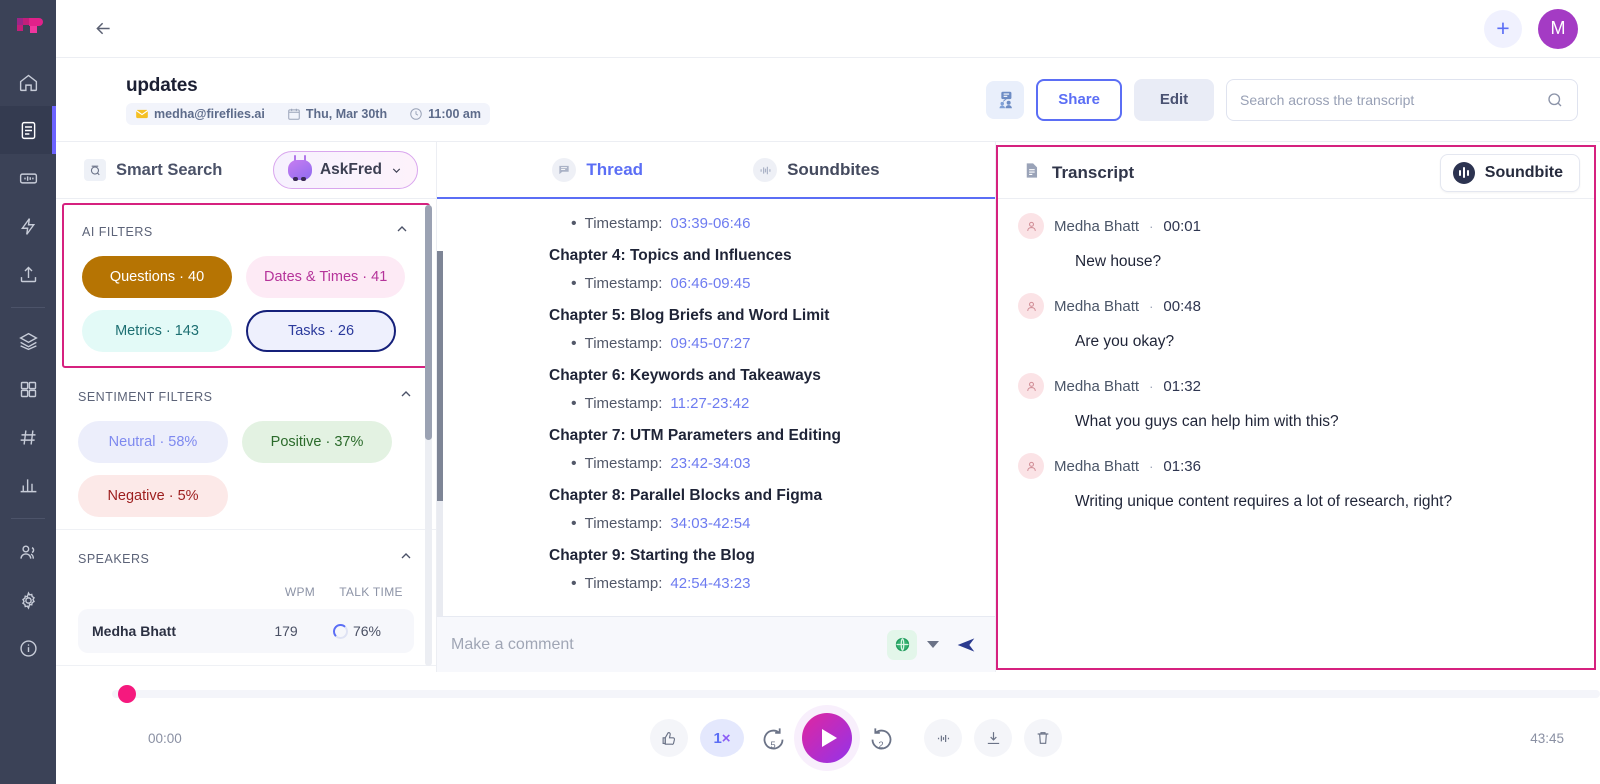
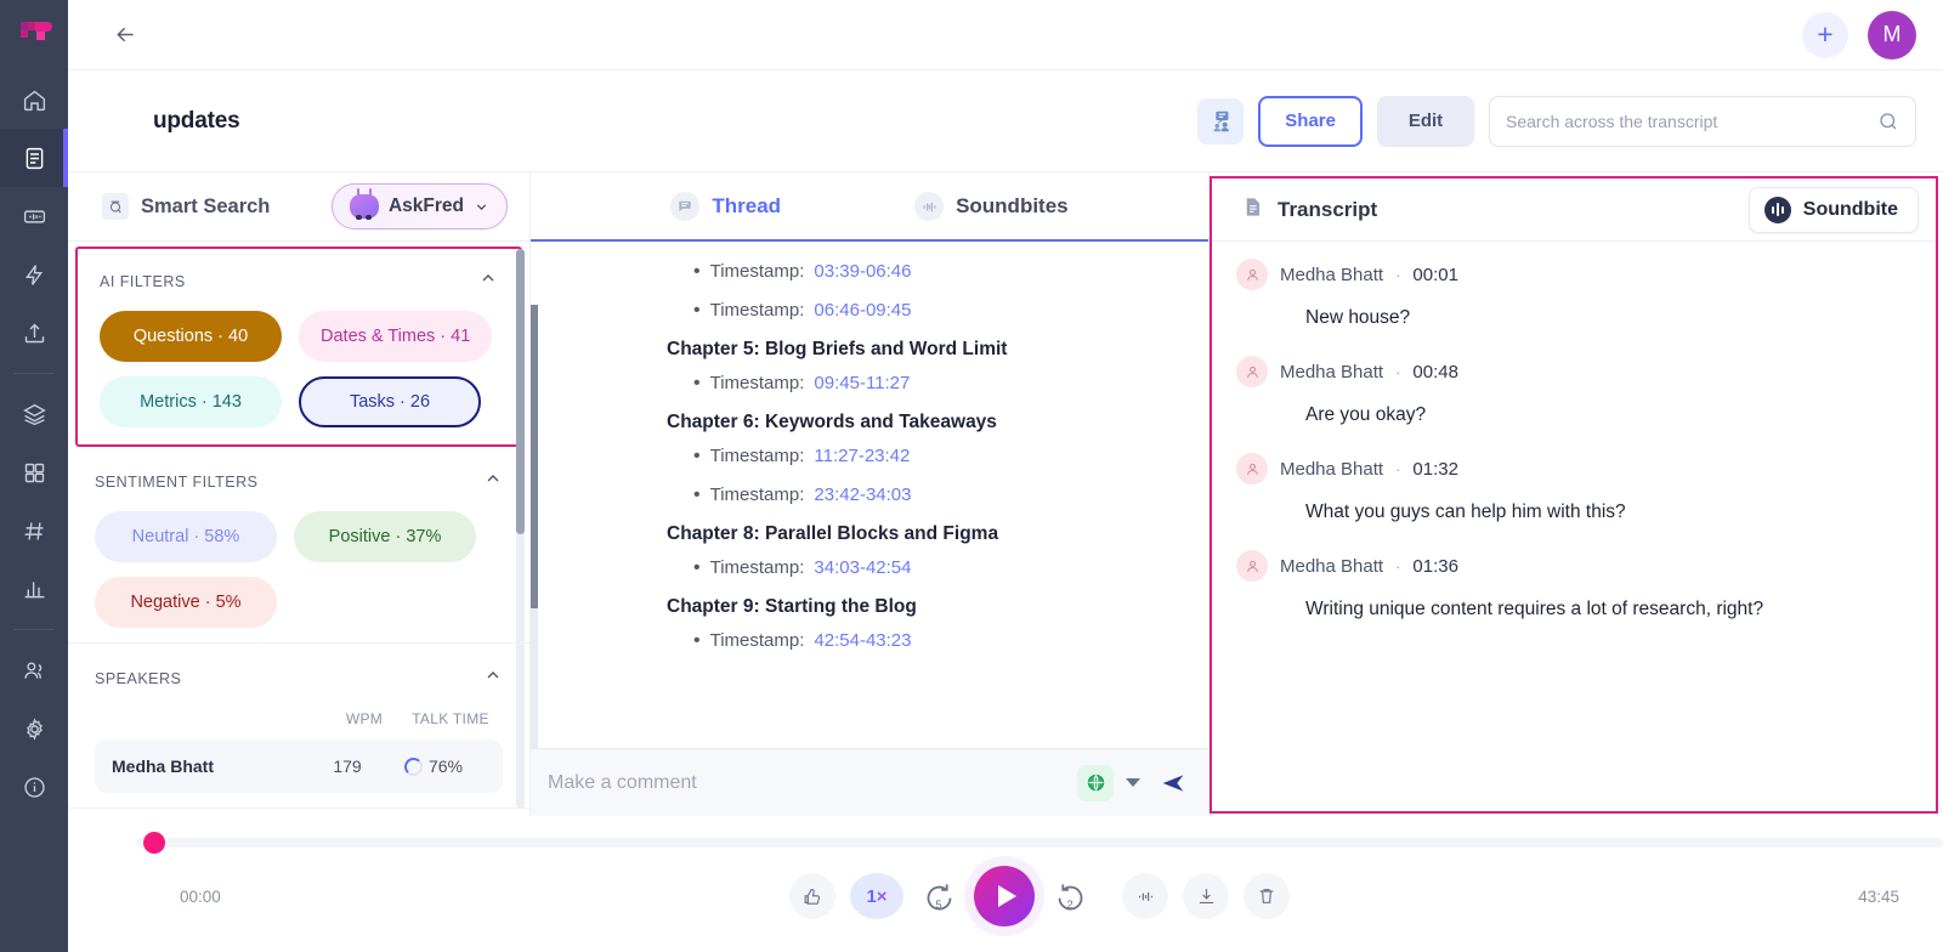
  +
  M
  updates
- medha@fireflies.ai
- Thu, Mar 30th
- 11:00 am
  Share
  Edit
  Search across the transcript
  Smart Search
  AskFred
  AI FILTERS
  Questions · 40
  Dates & Times · 41
  Metrics · 143
  Tasks · 26
  SENTIMENT FILTERS
  Neutral · 58%
  Positive · 37%
  Negative · 5%
  SPEAKERS
  WPM
  TALK TIME
  Medha Bhatt
  179
  76%
  Thread
  Soundbites
  Timestamp:
  03:39-06:46
- Chapter 4: Topics and Influences
  Timestamp:
  06:46-09:45
  Chapter 5: Blog Briefs and Word Limit
  Timestamp:
- 09:45-07:27
+ 09:45-11:27
  Chapter 6: Keywords and Takeaways
  Timestamp:
  11:27-23:42
- Chapter 7: UTM Parameters and Editing
  Timestamp:
  23:42-34:03
  Chapter 8: Parallel Blocks and Figma
  Timestamp:
  34:03-42:54
  Chapter 9: Starting the Blog
  Timestamp:
  42:54-43:23
  Make a comment
  Transcript
  Soundbite
  Medha Bhatt
  ·
  00:01
  New house?
  Medha Bhatt
  ·
  00:48
  Are you okay?
  Medha Bhatt
  ·
  01:32
  What you guys can help him with this?
  Medha Bhatt
  ·
  01:36
  Writing unique content requires a lot of research, right?
  00:00
  1
  ×
  5
  2
  43:45
